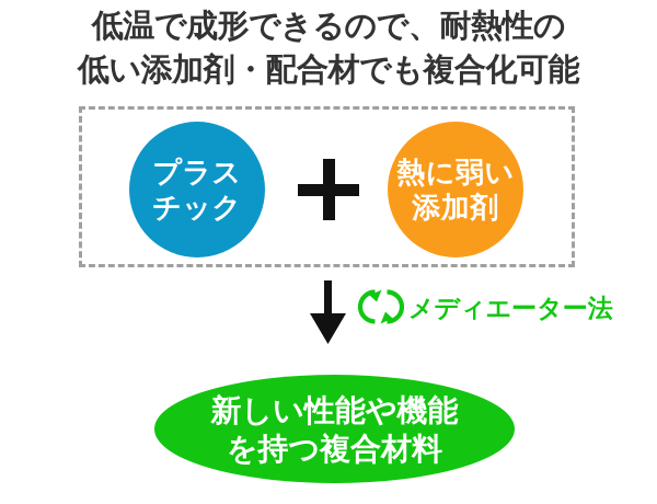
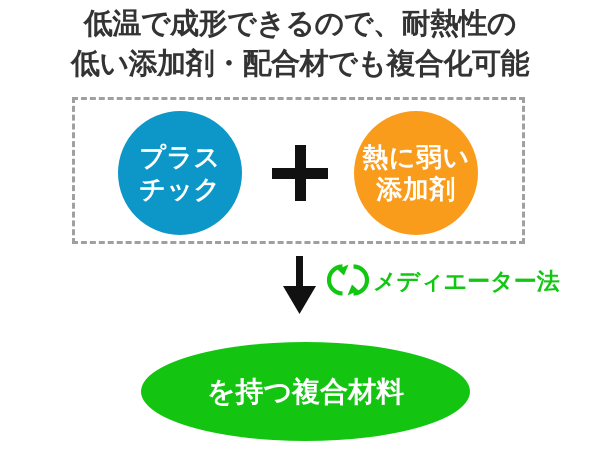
  低温で成形できるので、耐熱性の
  低い添加剤・配合材でも複合化可能
  プラス
  チック
  熱に弱い
  添加剤
  メディエーター法
- 新しい性能や機能
  を持つ複合材料
